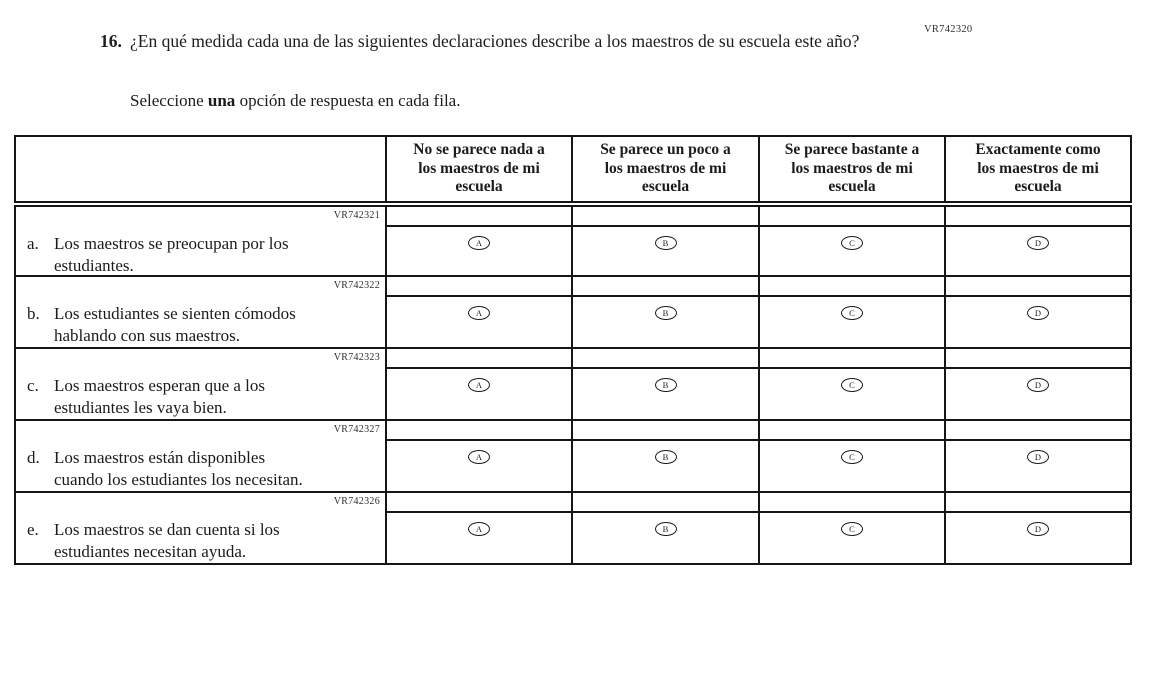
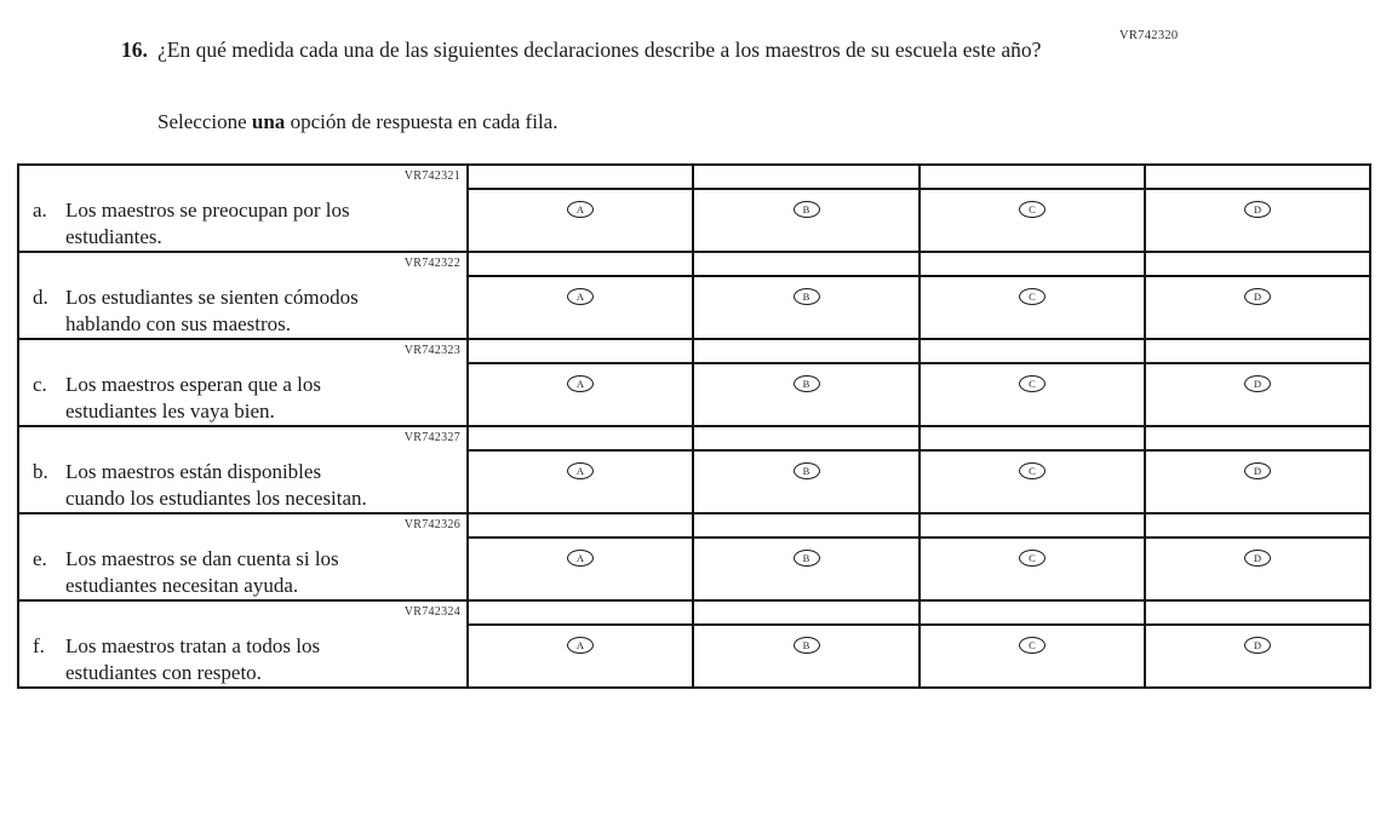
  VR742320
  16.
  ¿En qué medida cada una de las siguientes declaraciones describe a los maestros de su escuela este año?
  Seleccione una opción de respuesta en cada fila.
- 	No se parece nada a los maestros de mi escuela	Se parece un poco a los maestros de mi escuela	Se parece bastante a los maestros de mi escuela	Exactamente como los maestros de mi escuela
  VR742321 a. Los maestros se preocupan por los estudiantes.	A	B	C	D
- VR742322 b. Los estudiantes se sienten cómodos hablando con sus maestros.	A	B	C	D
+ VR742322 d. Los estudiantes se sienten cómodos hablando con sus maestros.	A	B	C	D
  VR742323 c. Los maestros esperan que a los estudiantes les vaya bien.	A	B	C	D
- VR742327 d. Los maestros están disponibles cuando los estudiantes los necesitan.	A	B	C	D
+ VR742327 b. Los maestros están disponibles cuando los estudiantes los necesitan.	A	B	C	D
  VR742326 e. Los maestros se dan cuenta si los estudiantes necesitan ayuda.	A	B	C	D
+ VR742324 f. Los maestros tratan a todos los estudiantes con respeto.	A	B	C	D
